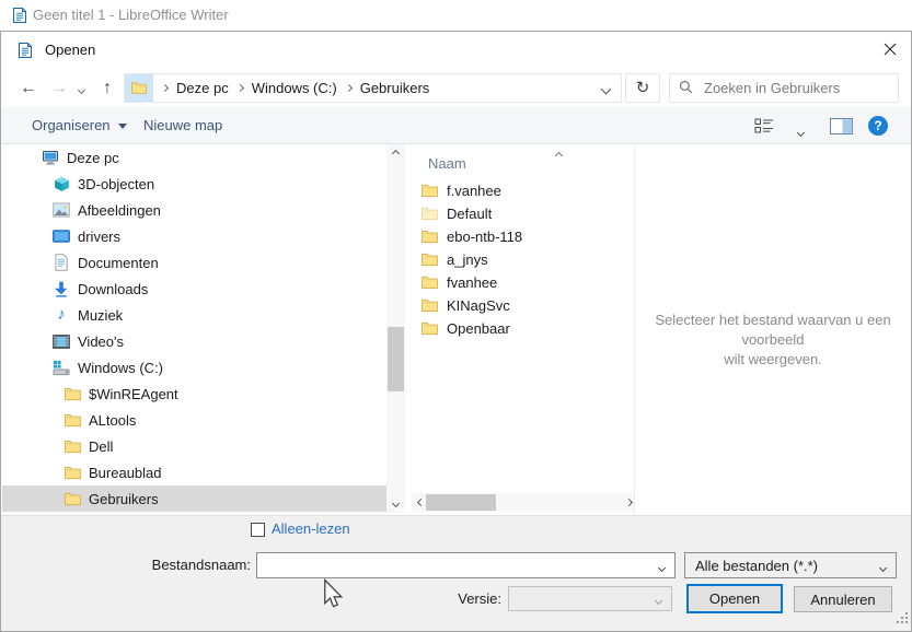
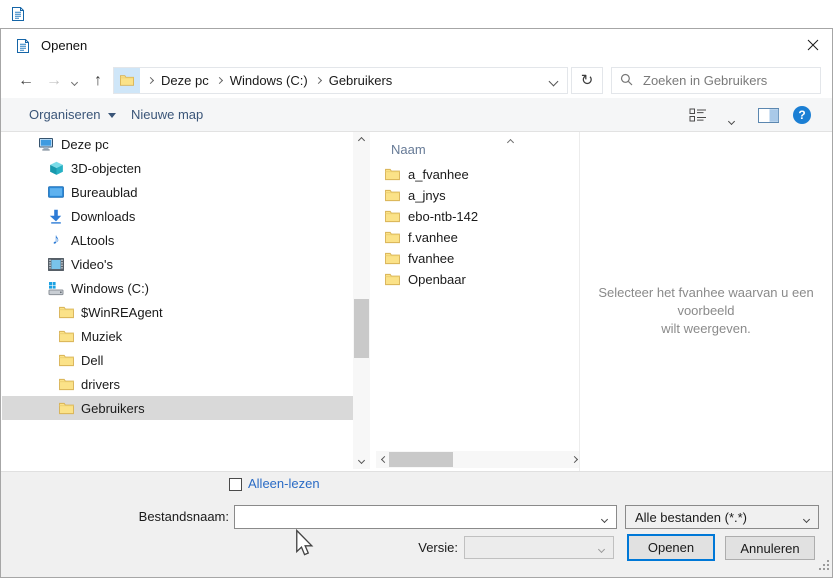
- Geen titel 1 - LibreOffice Writer
  Openen
  Deze pc
  Windows (C:)
  Gebruikers
  Zoeken in Gebruikers
  Organiseren
  Nieuwe map
  Deze pc
  3D-objecten
- Afbeeldingen
- drivers
+ Bureaublad
- Documenten
  Downloads
- Muziek
+ ALtools
  Video's
  Windows (C:)
  $WinREAgent
- ALtools
+ Muziek
  Dell
- Bureaublad
+ drivers
  Gebruikers
  Naam
+ a_fvanhee
- f.vanhee
+ a_jnys
- Default
- ebo-ntb-118
+ ebo-ntb-142
- a_jnys
+ f.vanhee
  fvanhee
- KINagSvc
  Openbaar
- Selecteer het bestand waarvan u een voorbeeld
+ Selecteer het fvanhee waarvan u een voorbeeld
  wilt weergeven.
  Alleen-lezen
  Bestandsnaam:
  Alle bestanden (*.*)
  Versie:
  Openen
  Annuleren
